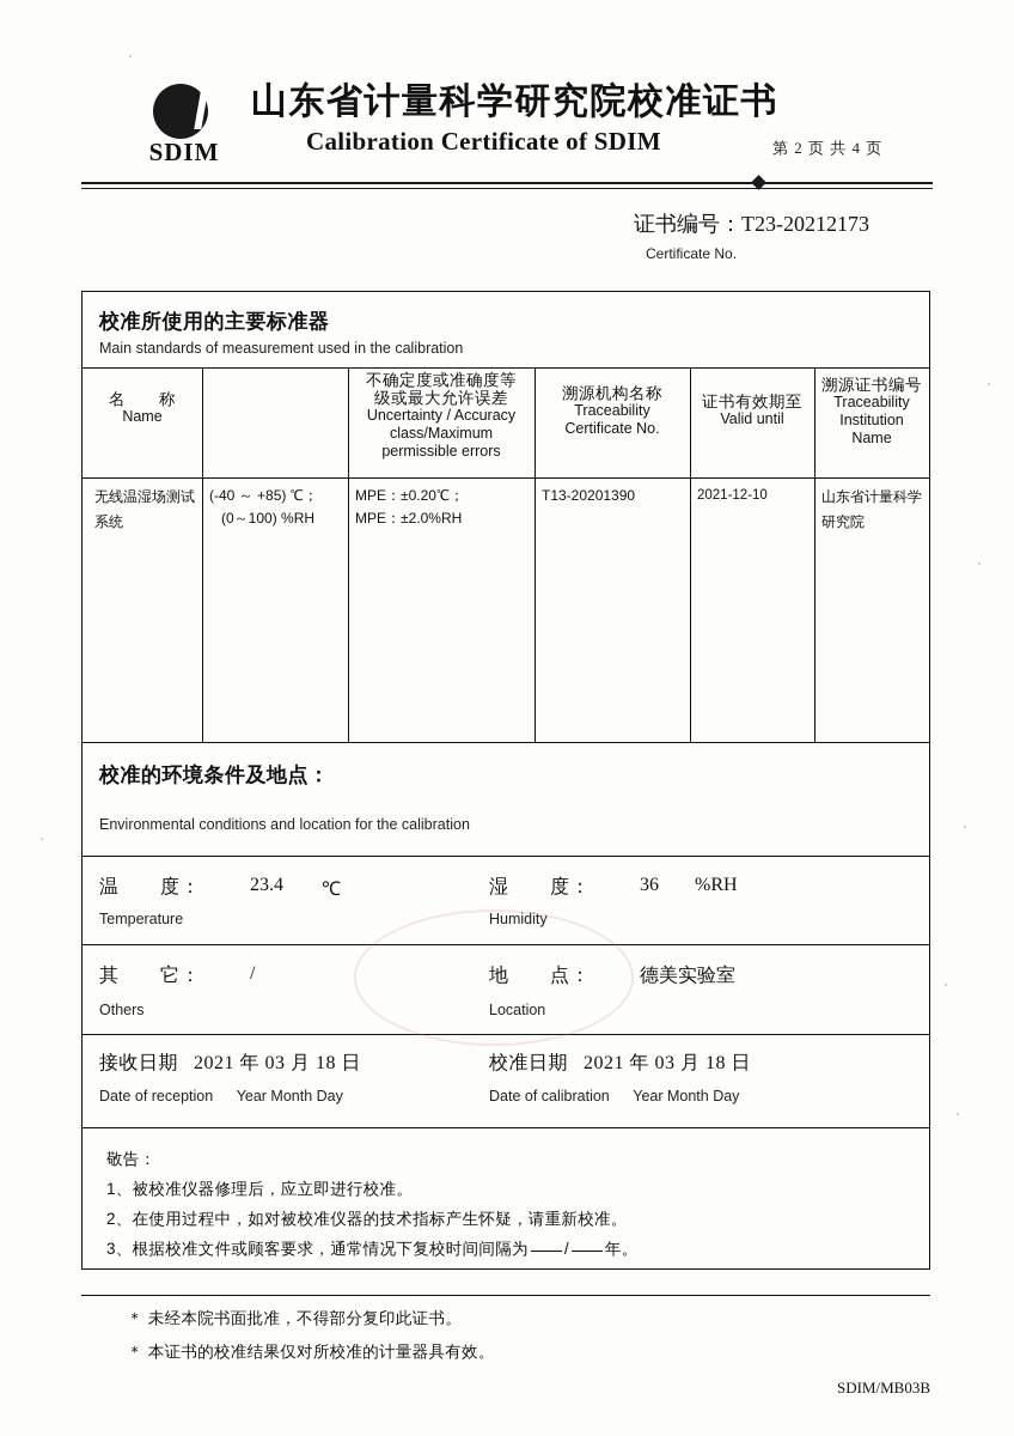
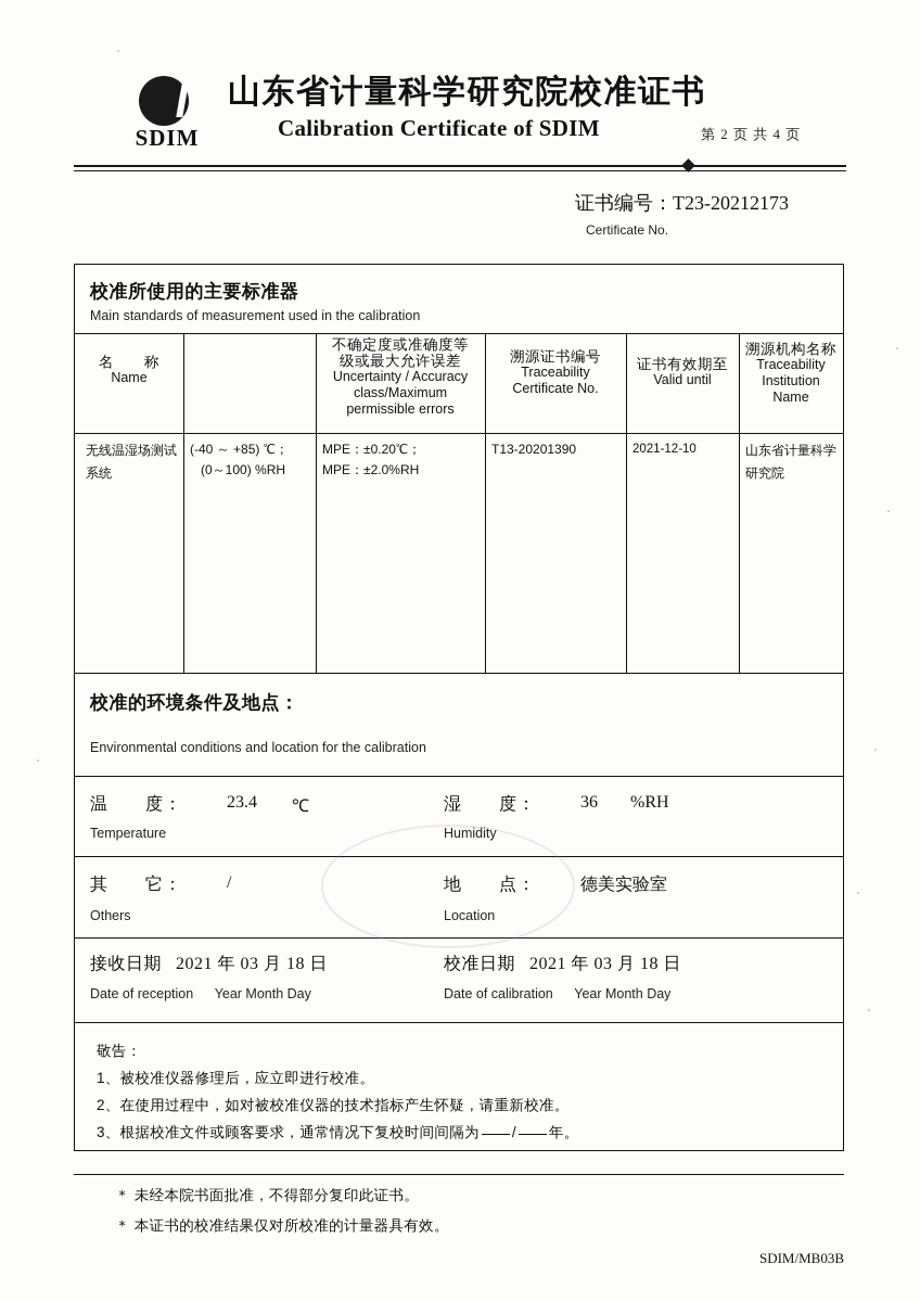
  SDIM
  山东省计量科学研究院校准证书
  Calibration Certificate of SDIM
  第 2 页 共 4 页
  证书编号：T23-20212173
  Certificate No.
  校准所使用的主要标准器
  Main standards of measurement used in the calibration
  名 称
  Name
  不确定度或准确度等
  级或最大允许误差
  Uncertainty / Accuracy
  class/Maximum
  permissible errors
- 溯源机构名称
+ 溯源证书编号
  Traceability
  Certificate No.
  证书有效期至
  Valid until
- 溯源证书编号
+ 溯源机构名称
  Traceability
  Institution
  Name
  无线温湿场测试系统
  (-40 ～ +85) ℃；
  (0～100) %RH
  MPE：±0.20℃；
  MPE：±2.0%RH
  T13-20201390
  2021-12-10
  山东省计量科学研究院
  校准的环境条件及地点：
  Environmental conditions and location for the calibration
  温 度：
  23.4
  ℃
  Temperature
  湿 度：
  36
  %RH
  Humidity
  其 它：
  /
  Others
  地 点：
  德美实验室
  Location
  接收日期 2021 年 03 月 18 日
  Date of reception Year Month Day
  校准日期 2021 年 03 月 18 日
  Date of calibration Year Month Day
  敬告：
  1、被校准仪器修理后，应立即进行校准。
  2、在使用过程中，如对被校准仪器的技术指标产生怀疑，请重新校准。
  3、根据校准文件或顾客要求，通常情况下复校时间间隔为 / 年。
  ＊ 未经本院书面批准，不得部分复印此证书。
  ＊ 本证书的校准结果仅对所校准的计量器具有效。
  SDIM/MB03B
